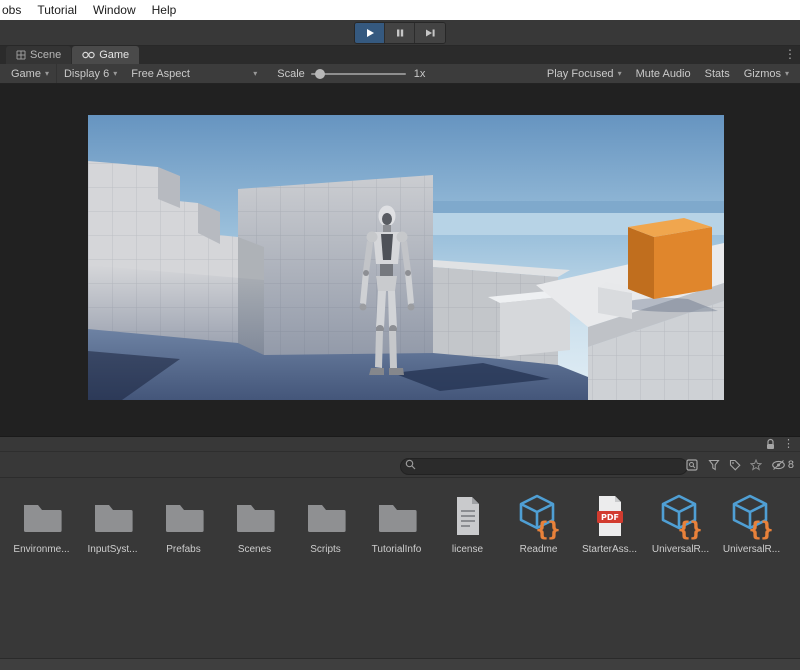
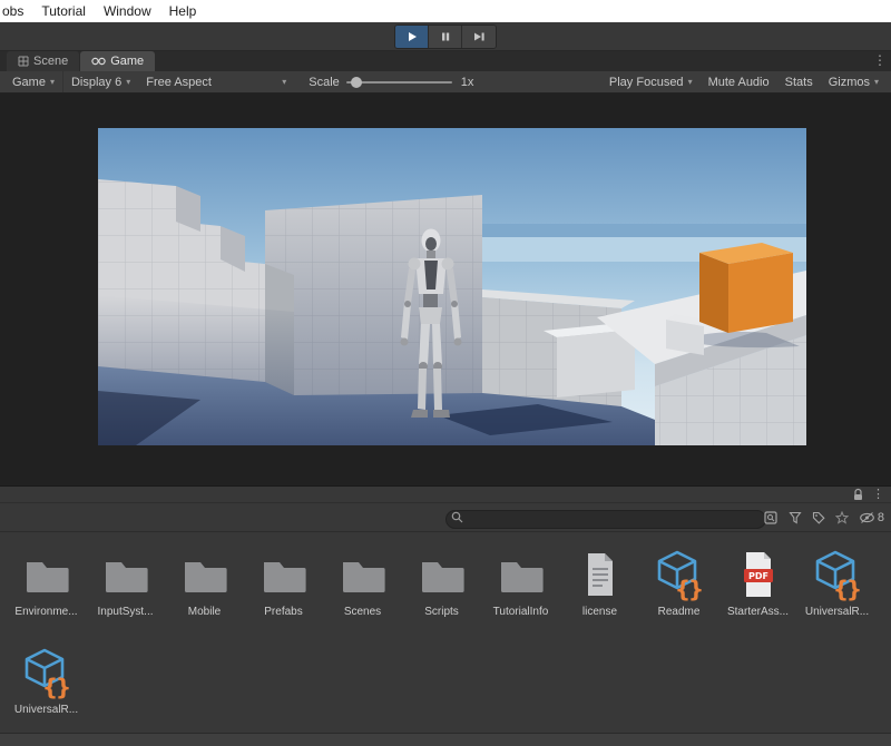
  obs
  Tutorial
  Window
  Help
  Scene
  Game
  ⋮
  Game
  ▾
  Display 6
  ▾
  Free Aspect
  ▾
  Scale
  1x
  Play Focused
  ▾
  Mute Audio
  Stats
  Gizmos
  ▾
  ⋮
  8
  Environme...
  InputSyst...
+ Mobile
  Prefabs
  Scenes
  Scripts
  TutorialInfo
  license
  {
  }
  Readme
  PDF
  StarterAss...
  {
  }
  UniversalR...
  {
  }
  UniversalR...
